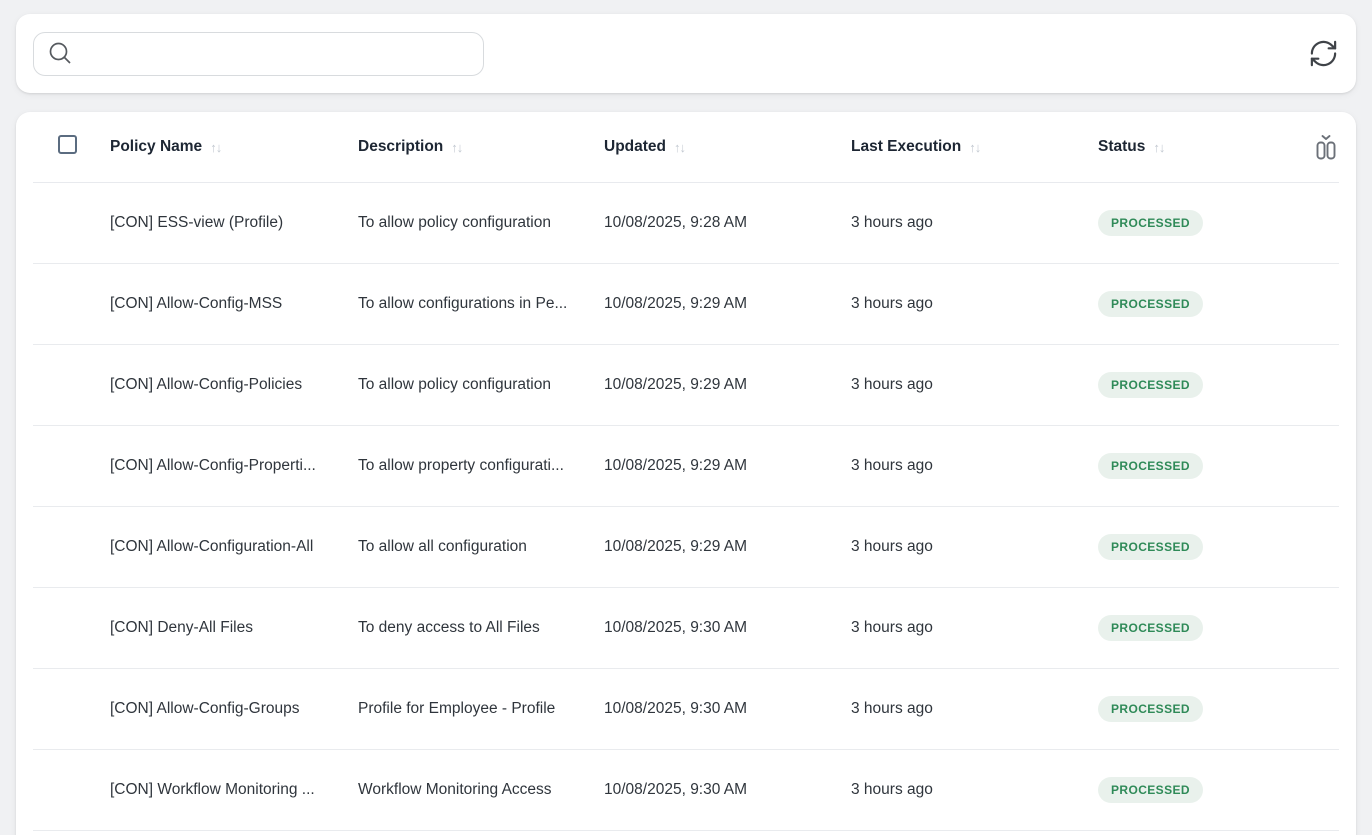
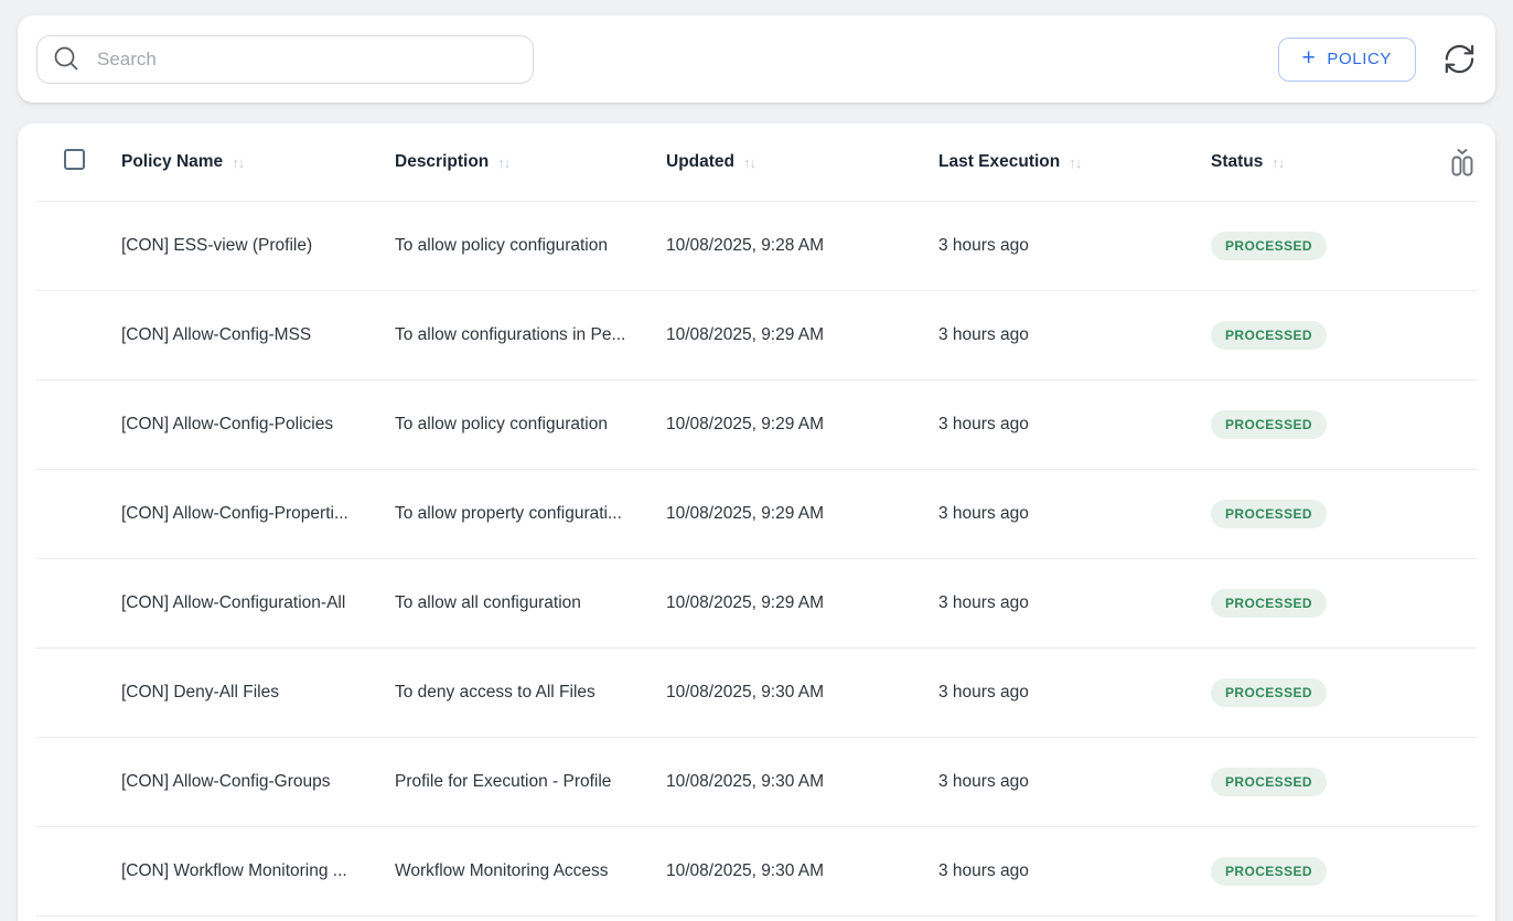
+ Search
+ +
+ POLICY
  Policy Name
  ↑↓
  Description
  ↑↓
  Updated
  ↑↓
  Last Execution
  ↑↓
  Status
  ↑↓
  [CON] ESS-view (Profile)
  To allow policy configuration
  10/08/2025, 9:28 AM
  3 hours ago
  PROCESSED
  [CON] Allow-Config-MSS
  To allow configurations in Pe...
  10/08/2025, 9:29 AM
  3 hours ago
  PROCESSED
  [CON] Allow-Config-Policies
  To allow policy configuration
  10/08/2025, 9:29 AM
  3 hours ago
  PROCESSED
  [CON] Allow-Config-Properti...
  To allow property configurati...
  10/08/2025, 9:29 AM
  3 hours ago
  PROCESSED
  [CON] Allow-Configuration-All
  To allow all configuration
  10/08/2025, 9:29 AM
  3 hours ago
  PROCESSED
  [CON] Deny-All Files
  To deny access to All Files
  10/08/2025, 9:30 AM
  3 hours ago
  PROCESSED
  [CON] Allow-Config-Groups
- Profile for Employee - Profile
+ Profile for Execution - Profile
  10/08/2025, 9:30 AM
  3 hours ago
  PROCESSED
  [CON] Workflow Monitoring ...
  Workflow Monitoring Access
  10/08/2025, 9:30 AM
  3 hours ago
  PROCESSED
